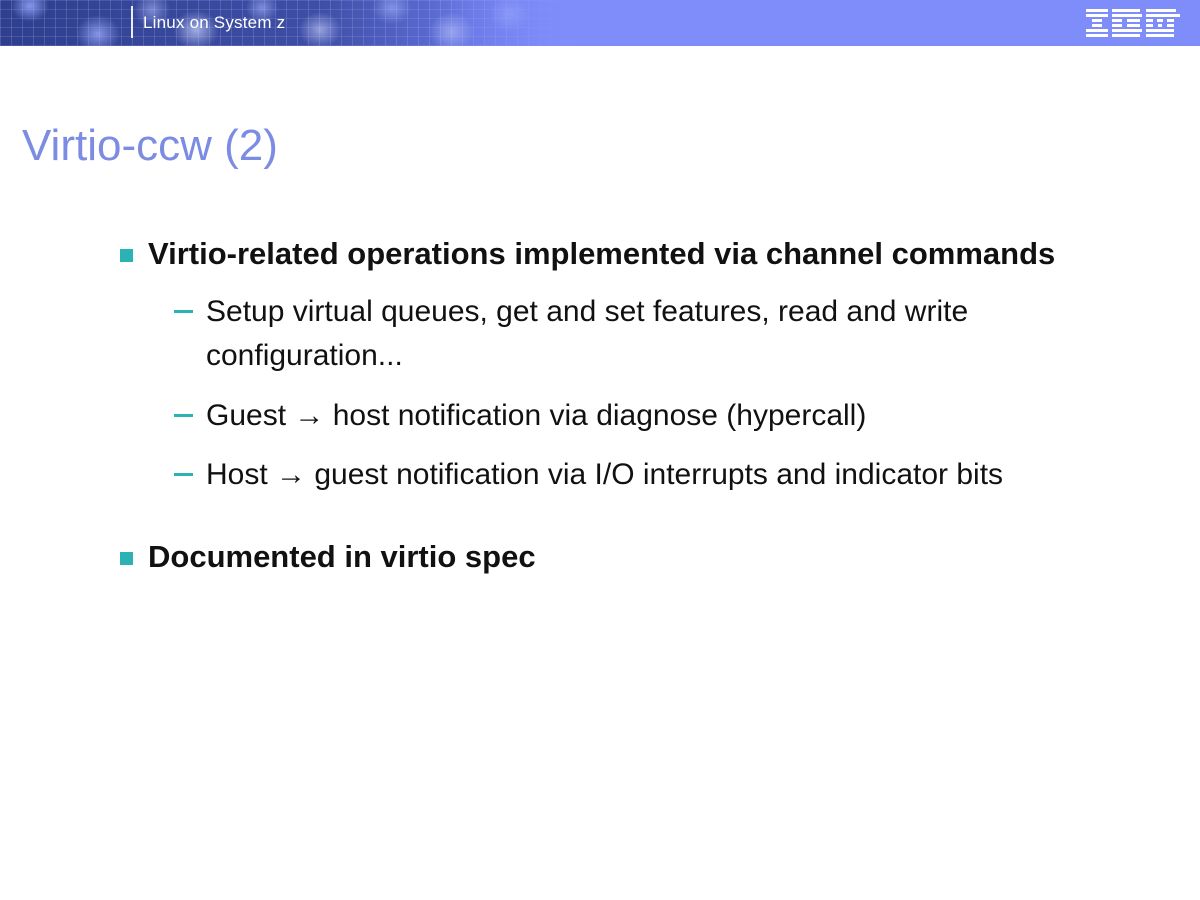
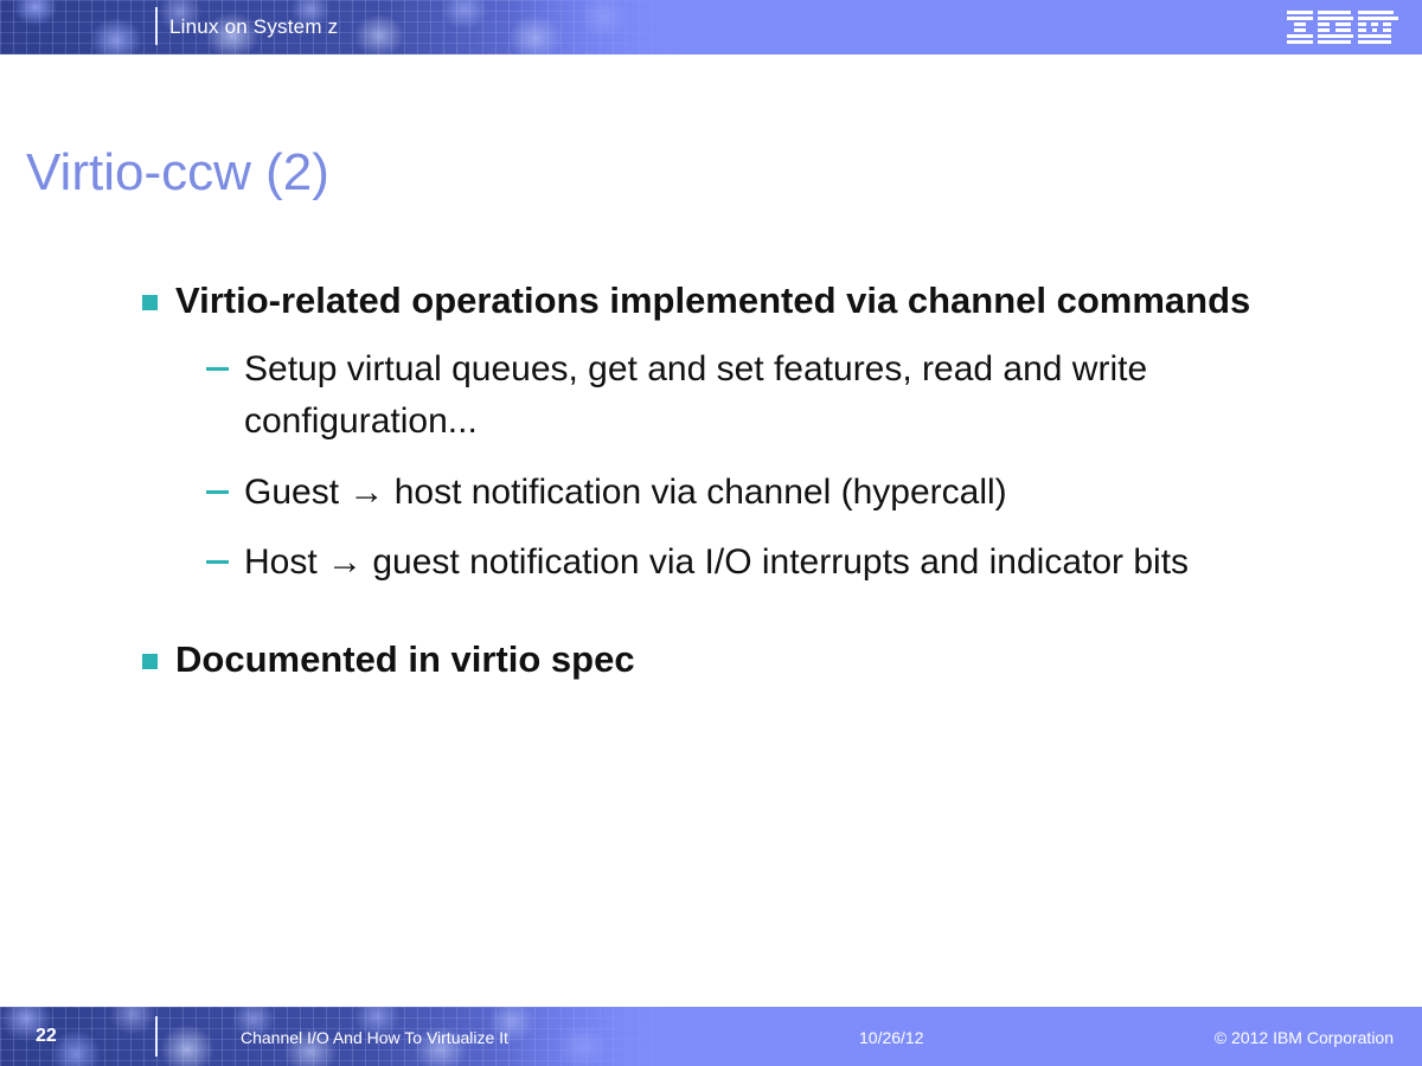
  Linux on System z
  Virtio-ccw (2)
  Virtio-related operations implemented via channel commands
  Setup virtual queues, get and set features, read and write configuration...
- Guest → host notification via diagnose (hypercall)
+ Guest → host notification via channel (hypercall)
  Host → guest notification via I/O interrupts and indicator bits
  Documented in virtio spec
+ 22
+ Channel I/O And How To Virtualize It
+ 10/26/12
+ © 2012 IBM Corporation
